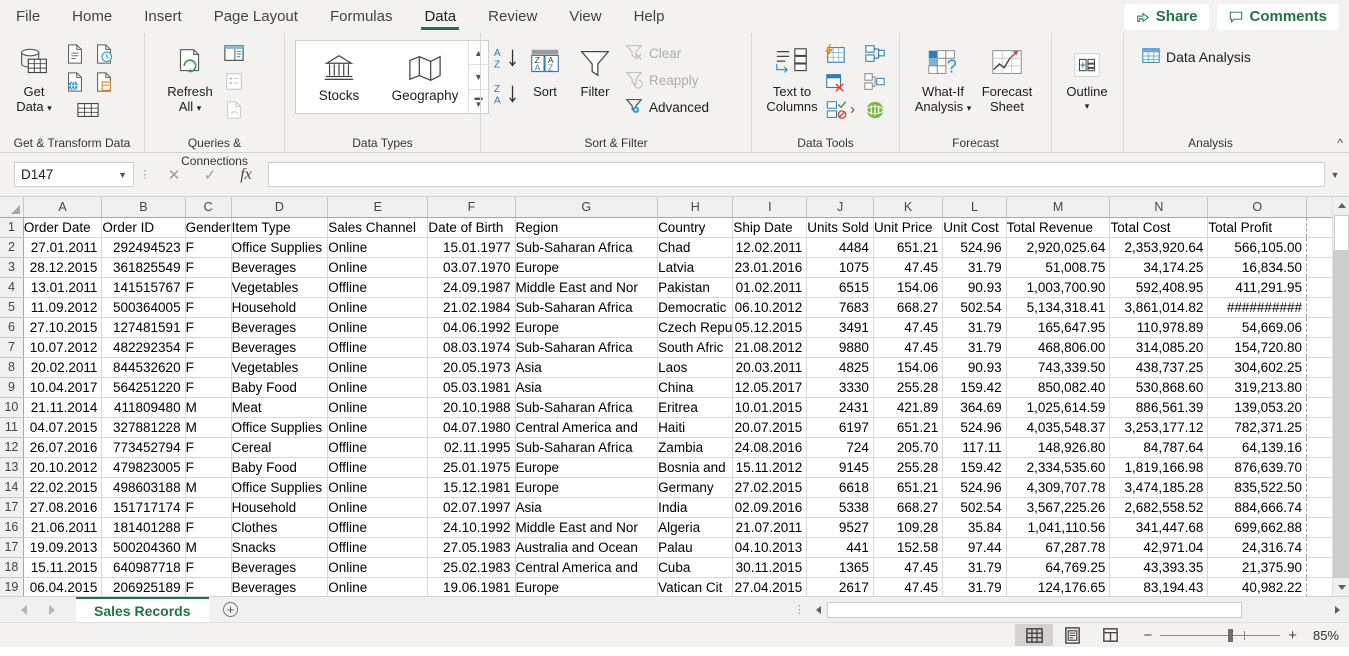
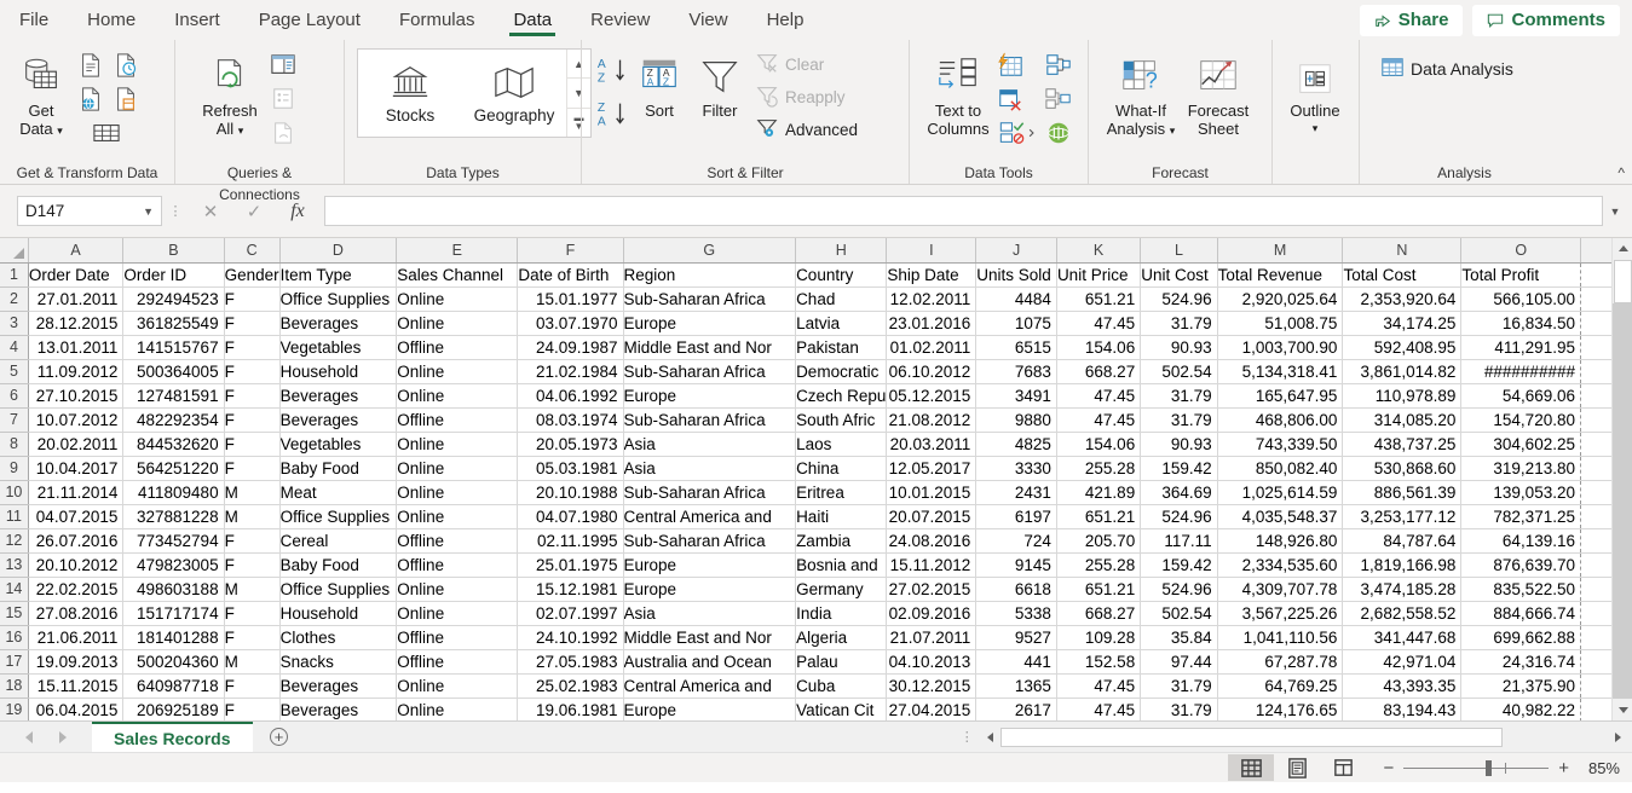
  File
  Home
  Insert
  Page Layout
  Formulas
  Data
  Review
  View
  Help
  Share
  Comments
  Get
  Data ▾
  Get & Transform Data
  Refresh
  All ▾
  Queries & Connections
  Stocks
  Geography
  ▲
  ▼
  ▬
  ▼
  Data Types
  A
  Z
  Z
  A
  Z
  A
  A
  Z
  Sort
  Filter
  Clear
  Reapply
  Advanced
  Sort & Filter
  Text to
  Columns
  Data Tools
  ?
  What-If
  Analysis ▾
  Forecast
  Sheet
  Forecast
  Outline
  ▾
  Data Analysis
  Analysis
  ^
  D147
  ▼
  ⋮
  ✕
  ✓
  fx
  ▼
  	A	B	C	D	E	F	G	H	I	J	K	L	M	N	O
  1	Order Date	Order ID	Gender	Item Type	Sales Channel	Date of Birth	Region	Country	Ship Date	Units Sold	Unit Price	Unit Cost	Total Revenue	Total Cost	Total Profit
  2	27.01.2011	292494523	F	Office Supplies	Online	15.01.1977	Sub-Saharan Africa	Chad	12.02.2011	4484	651.21	524.96	2,920,025.64	2,353,920.64	566,105.00
  3	28.12.2015	361825549	F	Beverages	Online	03.07.1970	Europe	Latvia	23.01.2016	1075	47.45	31.79	51,008.75	34,174.25	16,834.50
  4	13.01.2011	141515767	F	Vegetables	Offline	24.09.1987	Middle East and Nor	Pakistan	01.02.2011	6515	154.06	90.93	1,003,700.90	592,408.95	411,291.95
  5	11.09.2012	500364005	F	Household	Online	21.02.1984	Sub-Saharan Africa	Democratic	06.10.2012	7683	668.27	502.54	5,134,318.41	3,861,014.82	##########
  6	27.10.2015	127481591	F	Beverages	Online	04.06.1992	Europe	Czech Repu	05.12.2015	3491	47.45	31.79	165,647.95	110,978.89	54,669.06
  7	10.07.2012	482292354	F	Beverages	Offline	08.03.1974	Sub-Saharan Africa	South Afric	21.08.2012	9880	47.45	31.79	468,806.00	314,085.20	154,720.80
  8	20.02.2011	844532620	F	Vegetables	Online	20.05.1973	Asia	Laos	20.03.2011	4825	154.06	90.93	743,339.50	438,737.25	304,602.25
  9	10.04.2017	564251220	F	Baby Food	Online	05.03.1981	Asia	China	12.05.2017	3330	255.28	159.42	850,082.40	530,868.60	319,213.80
  10	21.11.2014	411809480	M	Meat	Online	20.10.1988	Sub-Saharan Africa	Eritrea	10.01.2015	2431	421.89	364.69	1,025,614.59	886,561.39	139,053.20
  11	04.07.2015	327881228	M	Office Supplies	Online	04.07.1980	Central America and	Haiti	20.07.2015	6197	651.21	524.96	4,035,548.37	3,253,177.12	782,371.25
  12	26.07.2016	773452794	F	Cereal	Offline	02.11.1995	Sub-Saharan Africa	Zambia	24.08.2016	724	205.70	117.11	148,926.80	84,787.64	64,139.16
  13	20.10.2012	479823005	F	Baby Food	Offline	25.01.1975	Europe	Bosnia and	15.11.2012	9145	255.28	159.42	2,334,535.60	1,819,166.98	876,639.70
  14	22.02.2015	498603188	M	Office Supplies	Online	15.12.1981	Europe	Germany	27.02.2015	6618	651.21	524.96	4,309,707.78	3,474,185.28	835,522.50
- 17	27.08.2016	151717174	F	Household	Online	02.07.1997	Asia	India	02.09.2016	5338	668.27	502.54	3,567,225.26	2,682,558.52	884,666.74
+ 15	27.08.2016	151717174	F	Household	Online	02.07.1997	Asia	India	02.09.2016	5338	668.27	502.54	3,567,225.26	2,682,558.52	884,666.74
  16	21.06.2011	181401288	F	Clothes	Offline	24.10.1992	Middle East and Nor	Algeria	21.07.2011	9527	109.28	35.84	1,041,110.56	341,447.68	699,662.88
  17	19.09.2013	500204360	M	Snacks	Offline	27.05.1983	Australia and Ocean	Palau	04.10.2013	441	152.58	97.44	67,287.78	42,971.04	24,316.74
- 18	15.11.2015	640987718	F	Beverages	Online	25.02.1983	Central America and	Cuba	30.11.2015	1365	47.45	31.79	64,769.25	43,393.35	21,375.90
+ 18	15.11.2015	640987718	F	Beverages	Online	25.02.1983	Central America and	Cuba	30.12.2015	1365	47.45	31.79	64,769.25	43,393.35	21,375.90
  19	06.04.2015	206925189	F	Beverages	Online	19.06.1981	Europe	Vatican Cit	27.04.2015	2617	47.45	31.79	124,176.65	83,194.43	40,982.22
  Sales Records
  +
  ⋮
  −
  +
  85%
